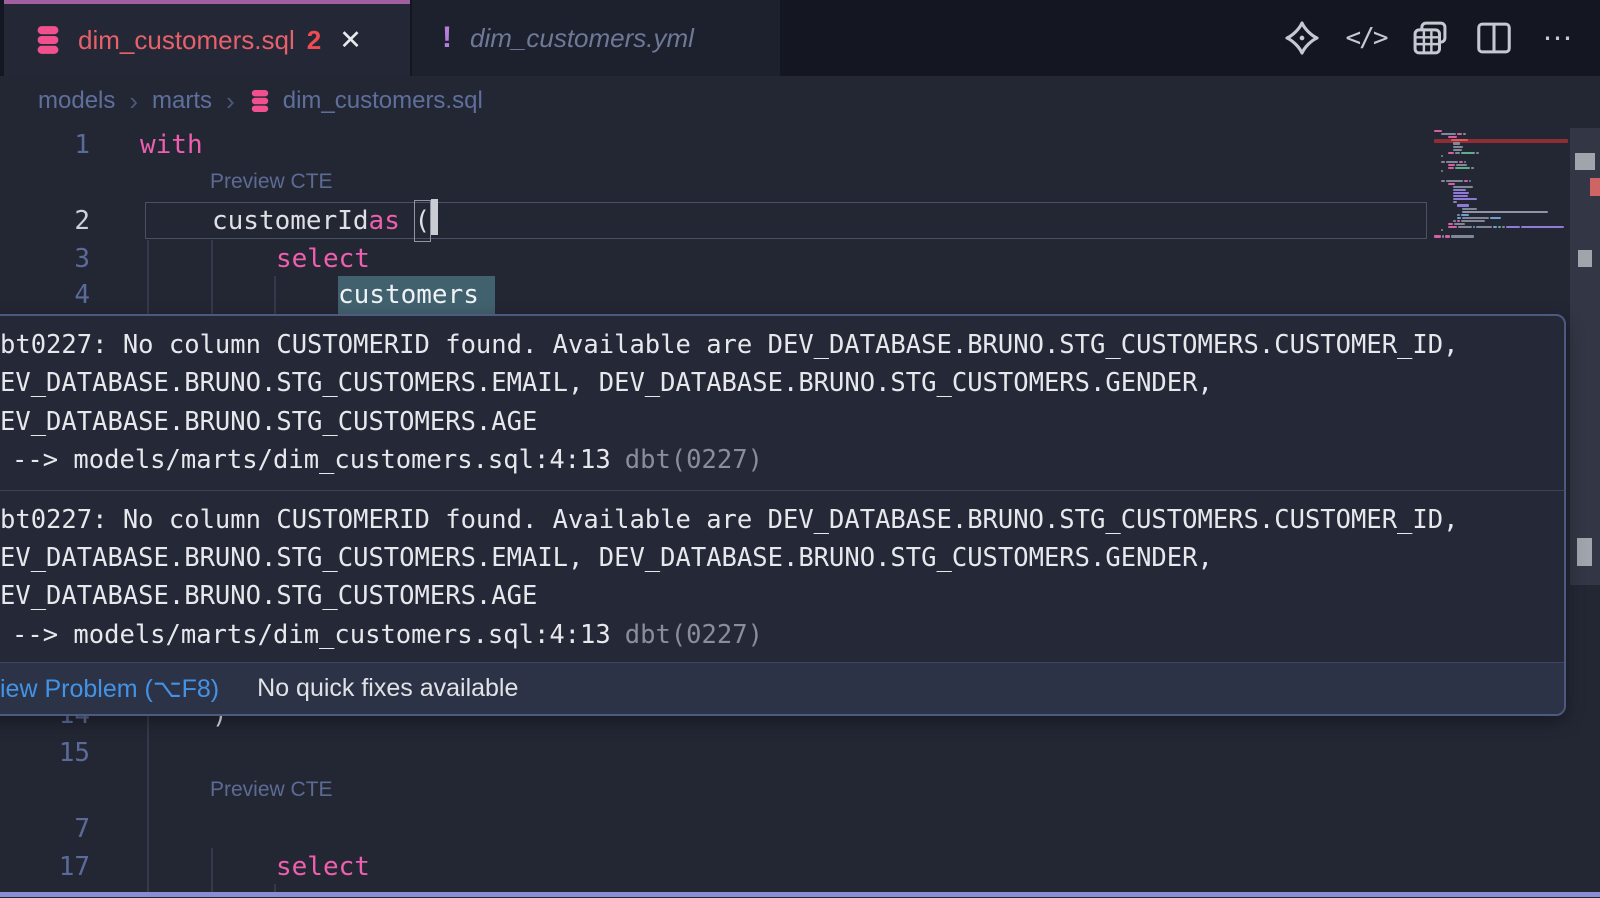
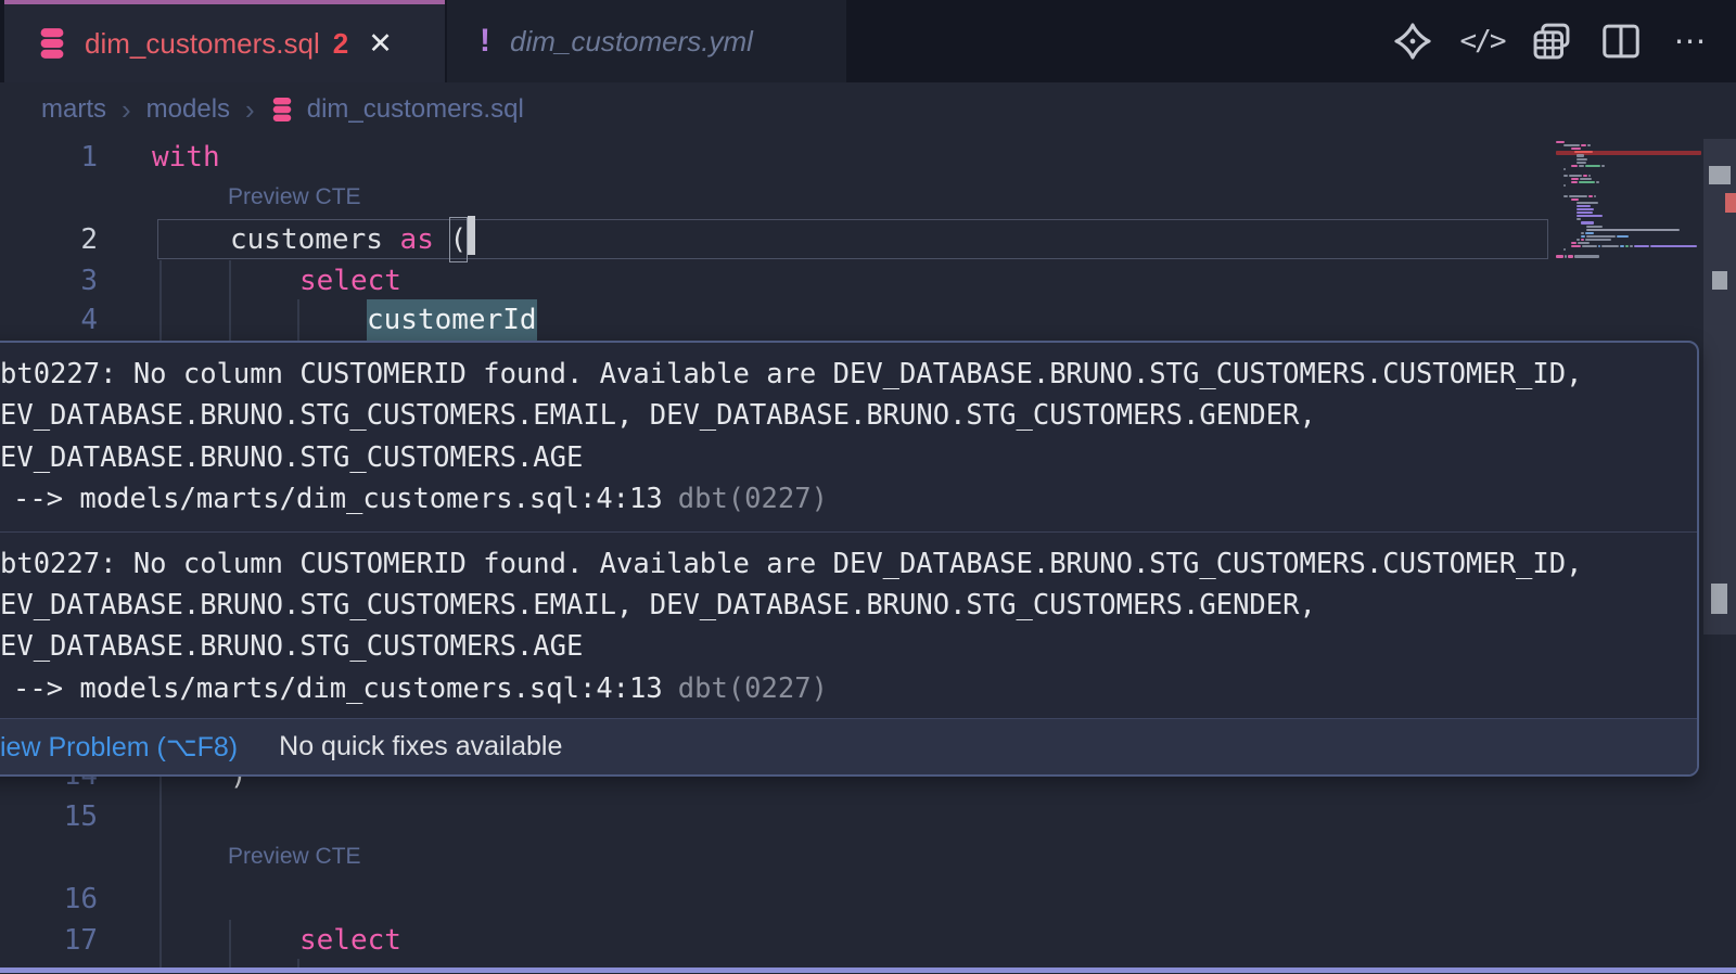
  dim_customers.sql
  2
  ✕
  !
  dim_customers.yml
  </>
  ⋯
- models
+ marts
  ›
- marts
+ models
  ›
  dim_customers.sql
  1
  with
  Preview CTE
  2
- customerIdas (
+ customers as (
  3
  select
  4
- customers
+ customerId
  15
  Preview CTE
- 7
+ 16
  17
  select
  bt0227: No column CUSTOMERID found. Available are DEV_DATABASE.BRUNO.STG_CUSTOMERS.CUSTOMER_ID,
  EV_DATABASE.BRUNO.STG_CUSTOMERS.EMAIL, DEV_DATABASE.BRUNO.STG_CUSTOMERS.GENDER,
  EV_DATABASE.BRUNO.STG_CUSTOMERS.AGE
  --> models/marts/dim_customers.sql:4:13 dbt(0227)
  bt0227: No column CUSTOMERID found. Available are DEV_DATABASE.BRUNO.STG_CUSTOMERS.CUSTOMER_ID,
  EV_DATABASE.BRUNO.STG_CUSTOMERS.EMAIL, DEV_DATABASE.BRUNO.STG_CUSTOMERS.GENDER,
  EV_DATABASE.BRUNO.STG_CUSTOMERS.AGE
  --> models/marts/dim_customers.sql:4:13 dbt(0227)
  iew Problem (⌥F8)
  No quick fixes available
